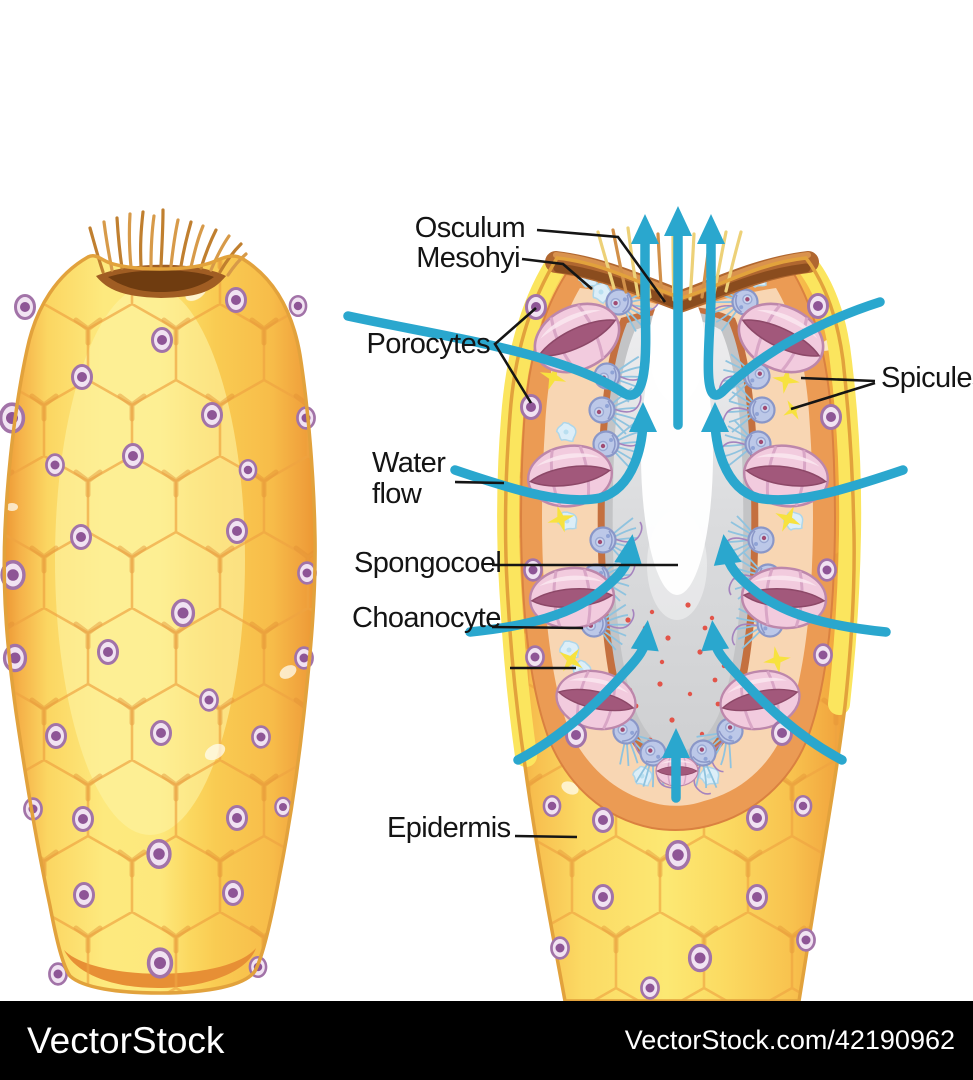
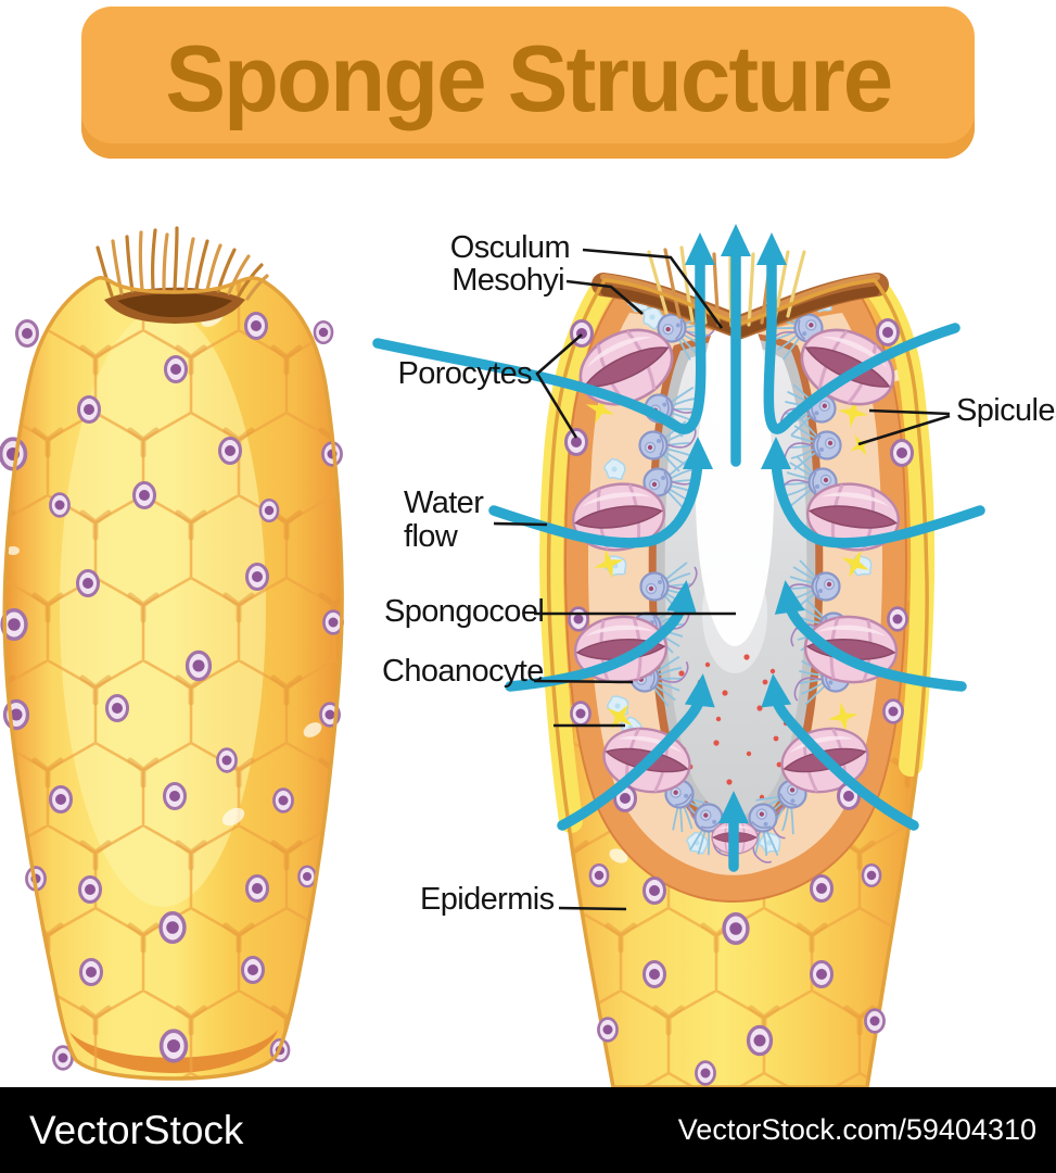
+ Sponge Structure
  Osculum
  Mesohyi
  Porocytes
  Spicule
  Water
  flow
  Spongocoel
  Choanocyte
  Epidermis
  VectorStock
- VectorStock.com/42190962
+ VectorStock.com/59404310
